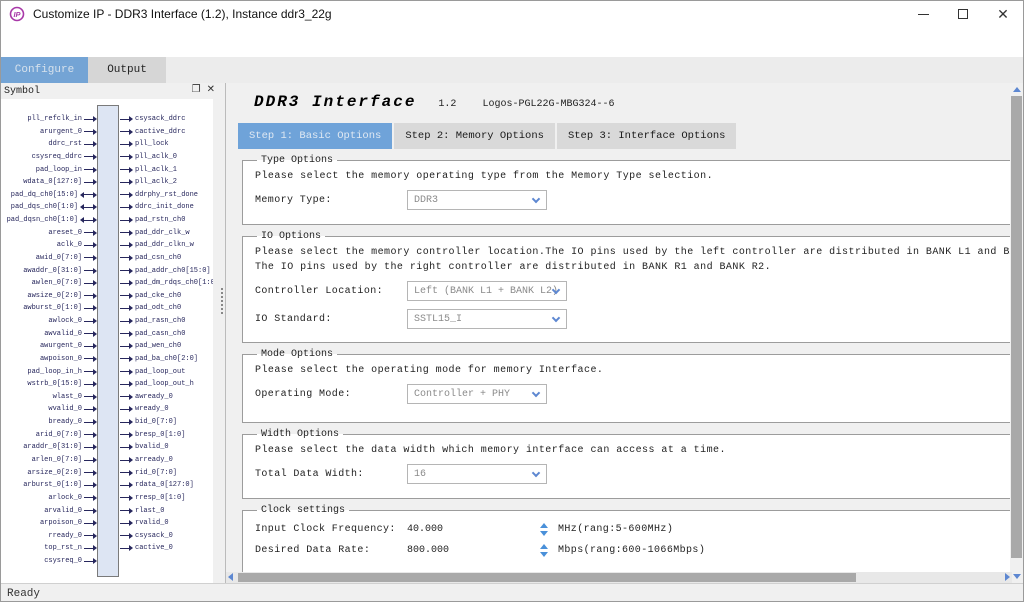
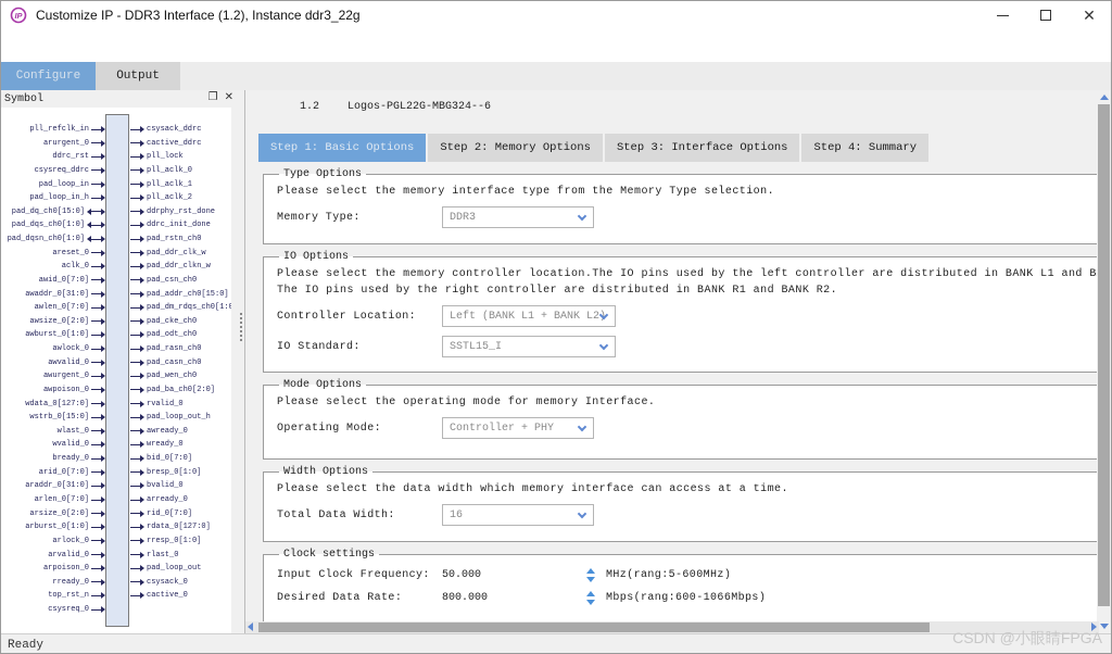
  IP
  Customize IP - DDR3 Interface (1.2), Instance ddr3_22g
  ✕
  Configure
  Output
  Symbol
  ❐
  ✕
  pll_refclk_in
  arurgent_0
  ddrc_rst
  csysreq_ddrc
  pad_loop_in
- wdata_0[127:0]
+ pad_loop_in_h
  pad_dq_ch0[15:0]
  pad_dqs_ch0[1:0]
  pad_dqsn_ch0[1:0]
  areset_0
  aclk_0
  awaddr_0[31:0]
  awlen_0[7:0]
  awsize_0[2:0]
  awburst_0[1:0]
  awlock_0
  awvalid_0
  awurgent_0
  awpoison_0
- pad_loop_in_h
+ wdata_0[127:0]
  wstrb_0[15:0]
  wlast_0
  wvalid_0
  bready_0
  arid_0[7:0]
  araddr_0[31:0]
  arlen_0[7:0]
  arsize_0[2:0]
  arburst_0[1:0]
  arlock_0
  arvalid_0
  arpoison_0
  rready_0
  top_rst_n
  csysreq_0
  csysack_ddrc
  cactive_ddrc
  pll_lock
  pll_aclk_0
  pll_aclk_1
  pll_aclk_2
  ddrphy_rst_done
  ddrc_init_done
  pad_rstn_ch0
  pad_ddr_clk_w
  pad_ddr_clkn_w
  pad_addr_ch0[15:0]
  pad_dm_rdqs_ch0[1:0
  pad_cke_ch0
  pad_odt_ch0
  pad_rasn_ch0
  pad_casn_ch0
  pad_wen_ch0
  pad_ba_ch0[2:0]
- pad_loop_out
+ rvalid_0
  pad_loop_out_h
  awready_0
  wready_0
  bid_0[7:0]
  bresp_0[1:0]
  bvalid_0
  arready_0
  rid_0[7:0]
  rdata_0[127:0]
  rresp_0[1:0]
  rlast_0
- rvalid_0
+ pad_loop_out
  csysack_0
  cactive_0
- DDR3 Interface
  1.2
  Logos-PGL22G-MBG324--6
  Step 1: Basic Options
  Step 2: Memory Options
  Step 3: Interface Options
+ Step 4: Summary
  Type Options
- Please select the memory operating type from the Memory Type selection.
+ Please select the memory interface type from the Memory Type selection.
  Memory Type:
  DDR3
  IO Options
  Please select the memory controller location.The IO pins used by the left controller are distributed in BANK L1 and B
  The IO pins used by the right controller are distributed in BANK R1 and BANK R2.
  Controller Location:
  Left (BANK L1 + BANK L2)
  IO Standard:
  SSTL15_I
  Mode Options
  Please select the operating mode for memory Interface.
  Operating Mode:
  Controller + PHY
  Width Options
  Please select the data width which memory interface can access at a time.
  Total Data Width:
  16
  Clock settings
  Input Clock Frequency:
- 40.000
+ 50.000
  MHz(rang:5-600MHz)
  Desired Data Rate:
  800.000
  Mbps(rang:600-1066Mbps)
  Ready
+ CSDN @小眼睛FPGA
